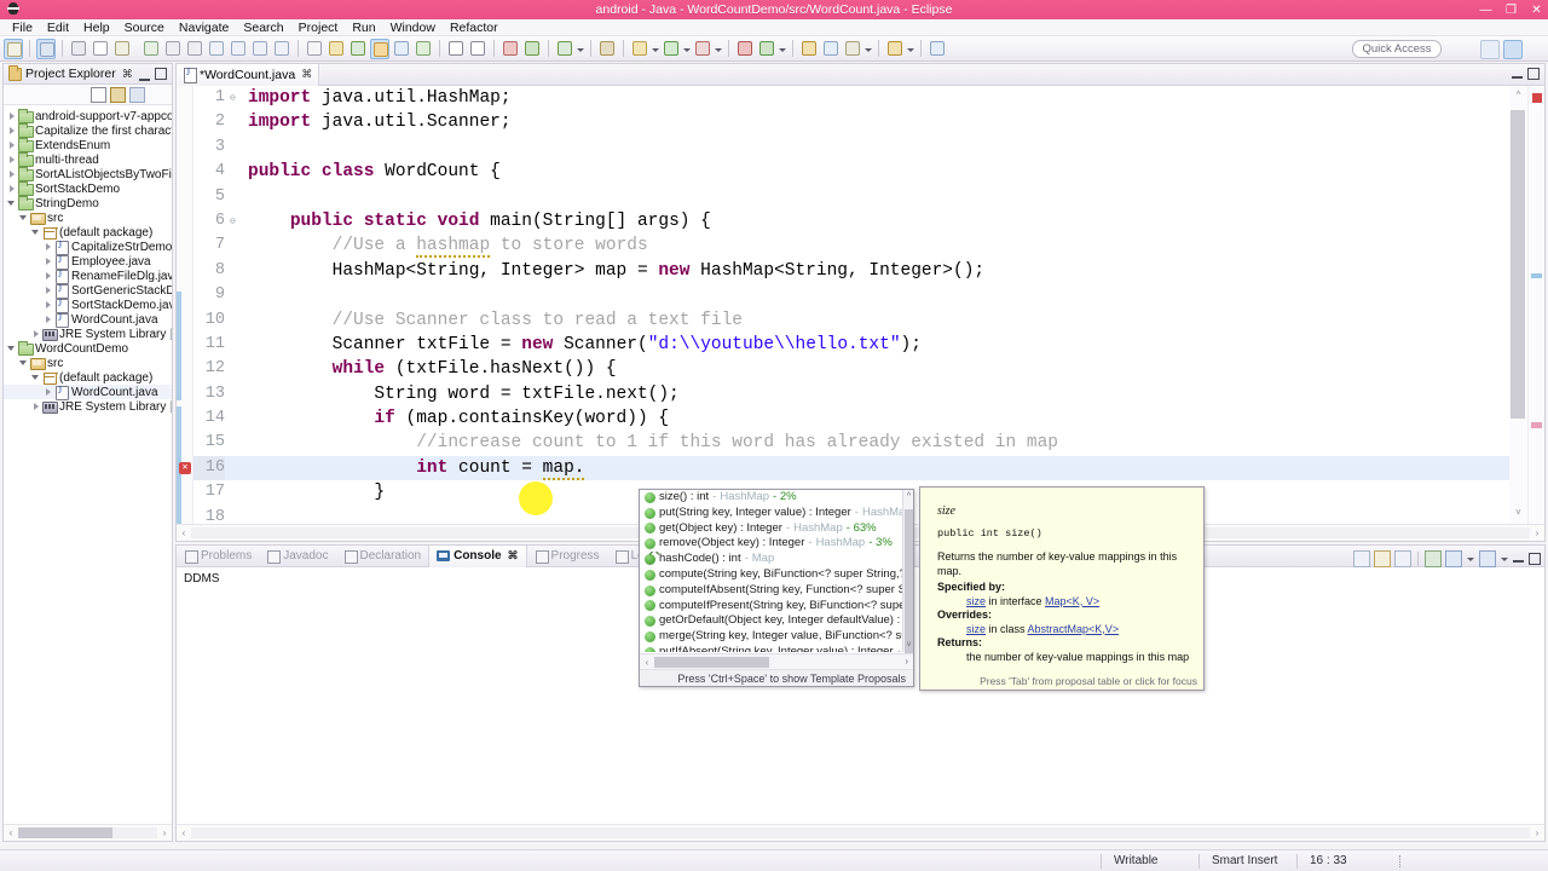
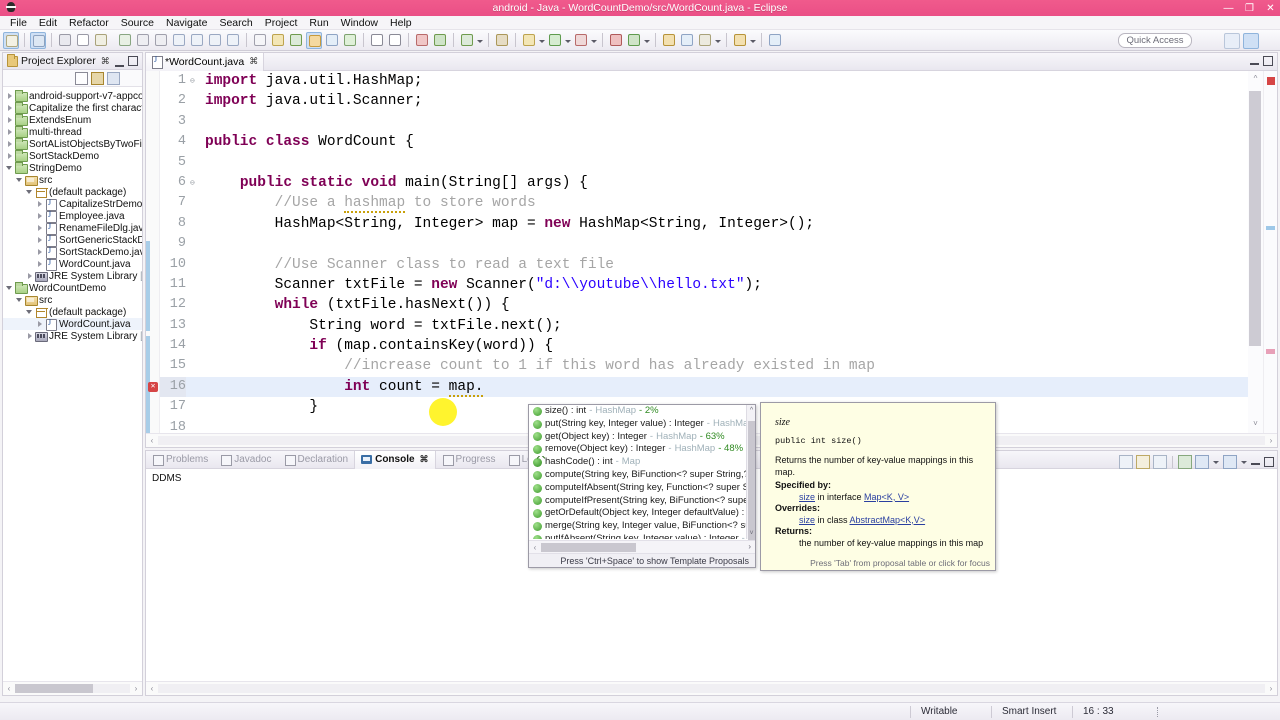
  android - Java - WordCountDemo/src/WordCount.java - Eclipse
  —
  ❐
  ✕
  File
  Edit
- Help
+ Refactor
  Source
  Navigate
  Search
  Project
  Run
  Window
- Refactor
+ Help
  Quick Access
  Project Explorer
  ⌘
  android-support-v7-appco
  Capitalize the first charac
  ExtendsEnum
  multi-thread
  SortAListObjectsByTwoFi
  SortStackDemo
  StringDemo
  src
  (default package)
  CapitalizeStrDemo
  Employee.java
  RenameFileDlg.jav
  SortGenericStackD
  SortStackDemo.ja
  WordCount.java
  JRE System Library [
  WordCountDemo
  src
  (default package)
  WordCount.java
  JRE System Library [
  ‹
  ›
  *WordCount.java
  ⌘
  1
  ⊖
  import java.util.HashMap;
  2
  import java.util.Scanner;
  3
  4
  public class WordCount {
  5
  6
  ⊖
  public static void main(String[] args) {
  7
  //Use a hashmap to store words
  8
  HashMap<String, Integer> map = new HashMap<String, Integer>();
  9
  10
  //Use Scanner class to read a text file
  11
  Scanner txtFile = new Scanner("d:\\youtube\\hello.txt");
  12
  while (txtFile.hasNext()) {
  13
  String word = txtFile.next();
  14
  if (map.containsKey(word)) {
  15
  //increase count to 1 if this word has already existed in map
  16
  ✕
  int count = map.
  17
  }
  18
  ^
  ˅
  ‹
  ›
  size() : int
  -
  HashMap
  - 2%
  put(String key, Integer value) : Integer
  -
  HashM
  get(Object key) : Integer
  -
  HashMap
  - 63%
  remove(Object key) : Integer
  -
  HashMap
- - 3%
+ - 48%
  hashCode() : int
  -
  Map
  compute(String key, BiFunction<? super String,
  computeIfAbsent(String key, Function<? super
  computeIfPresent(String key, BiFunction<? sup
  getOrDefault(Object key, Integer defaultValue) :
  merge(String key, Integer value, BiFunction<? s
  putIfAbsent(String key, Integer value) : Integer
  -
  ‹
  ›
  Press 'Ctrl+Space' to show Template Proposals
  size
  public int size()
  Returns the number of key-value mappings in this map.
  Specified by:
  size in interface Map<K, V>
  Overrides:
  size in class AbstractMap<K,V>
  Returns:
  the number of key-value mappings in this map
  Press 'Tab' from proposal table or click for focus
  Problems
  Javadoc
  Declaration
  Console
  ⌘
  Progress
  DDMS
  ‹
  ›
  Writable
  Smart Insert
  16 : 33
